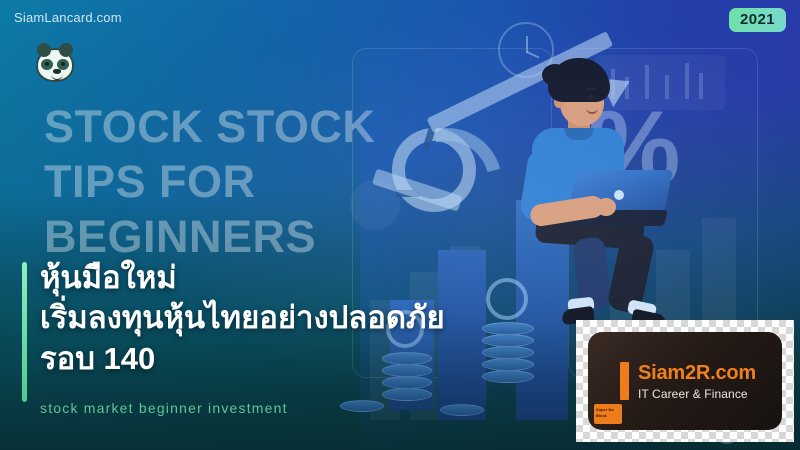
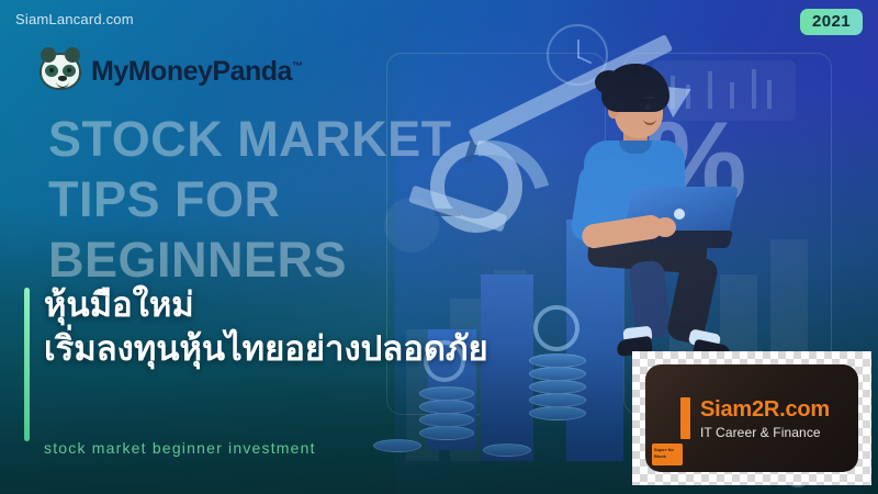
  SiamLancard.com
  2021
+ MyMoneyPanda™
- STOCK STOCK TIPS FOR BEGINNERS
+ STOCK MARKET TIPS FOR BEGINNERS
  หุ้นมือใหม่
  เริ่มลงทุนหุ้นไทยอย่างปลอดภัย
- รอบ 140
  stock market beginner investment
  Siam2R.com
  IT Career & Finance
